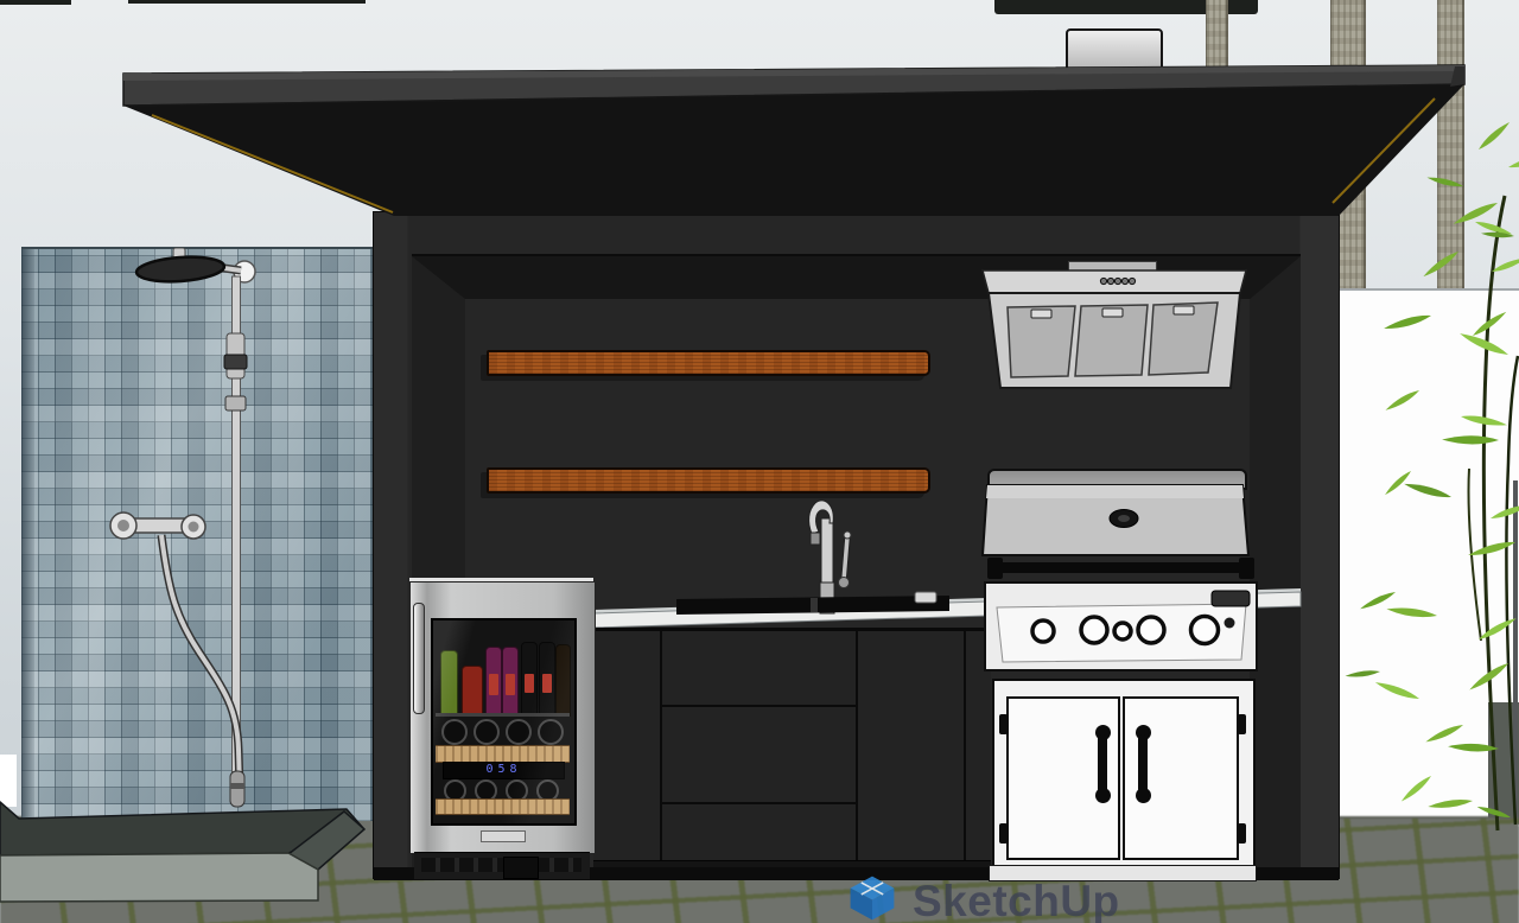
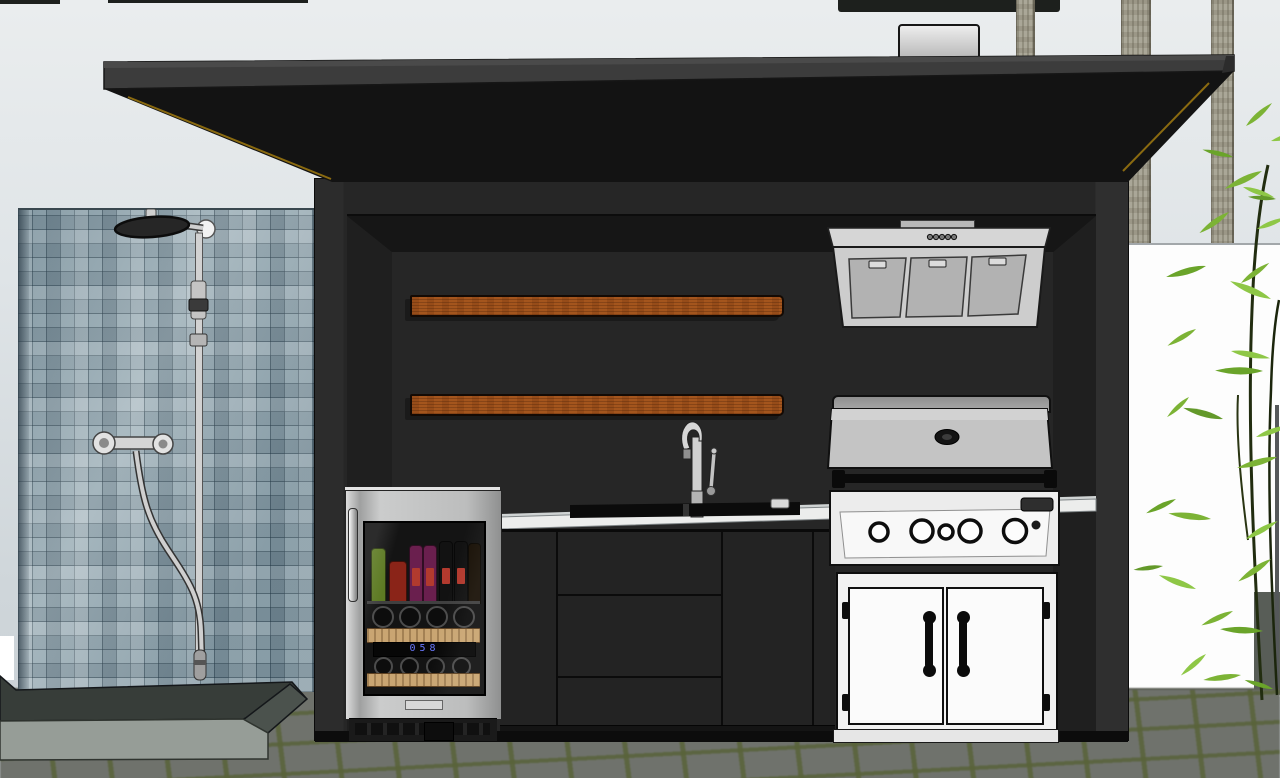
- SketchUp
